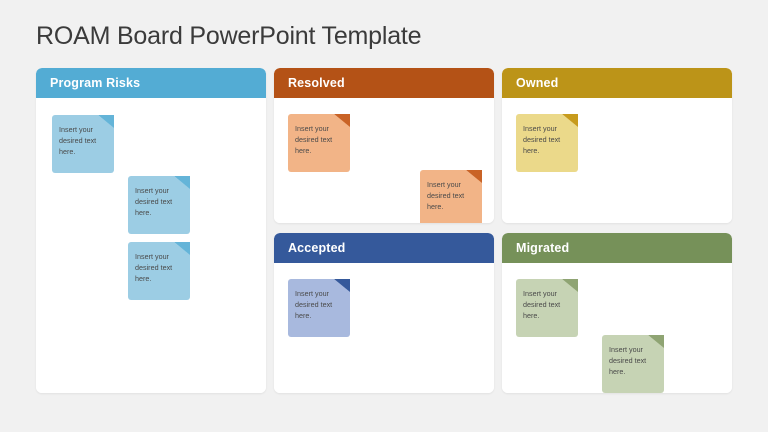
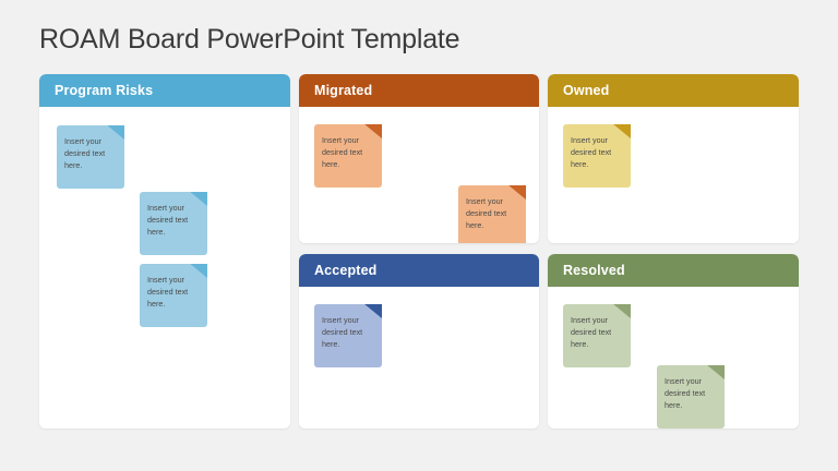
  ROAM Board PowerPoint Template
  Program Risks
  Insert your desired text here.
  Insert your desired text here.
  Insert your desired text here.
- Resolved
+ Migrated
  Insert your desired text here.
  Insert your desired text here.
  Owned
  Insert your desired text here.
  Accepted
  Insert your desired text here.
- Migrated
+ Resolved
  Insert your desired text here.
  Insert your desired text here.
